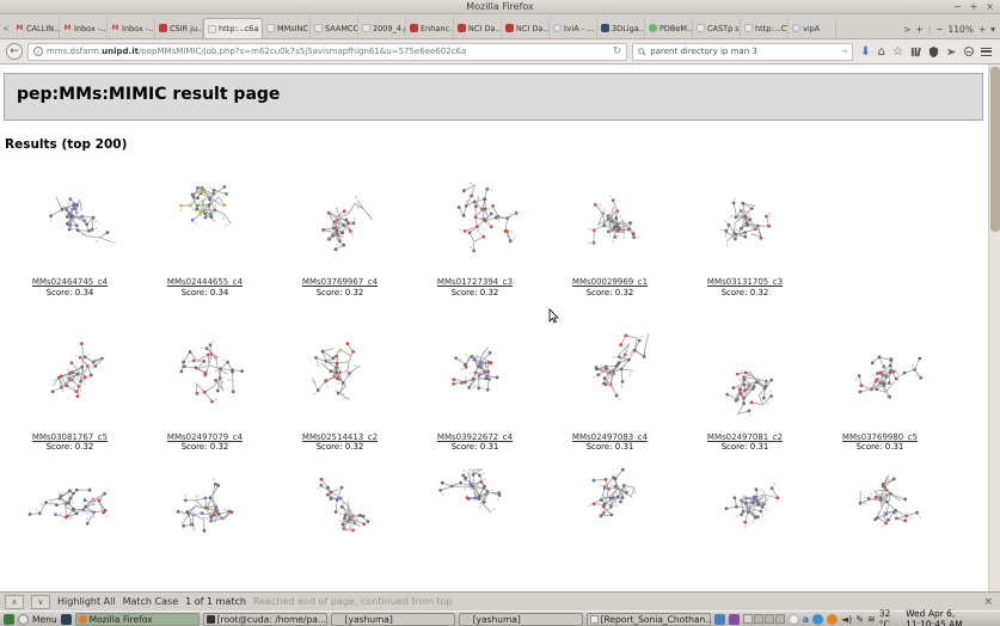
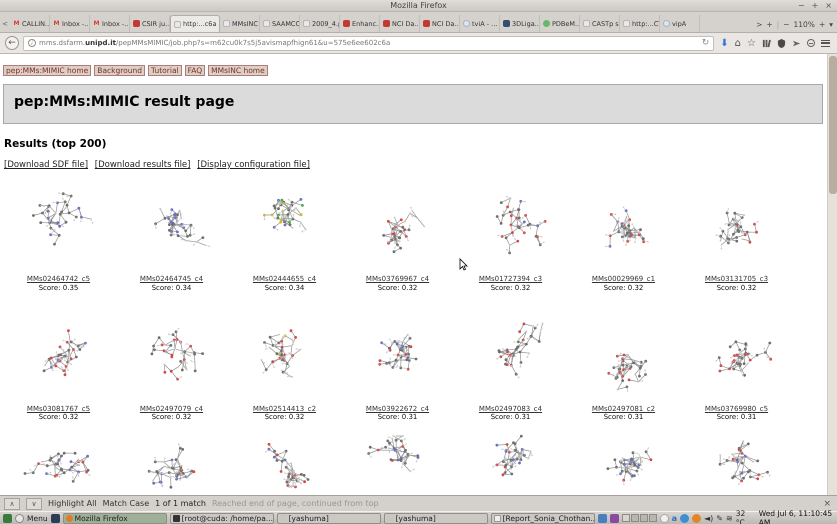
  Mozilla Firefox
  −
  +
  ×
  <
  CALLIN..
  Inbox -..
  Inbox -..
  CSIR ju..
  http:...c6a
  2009_4.
  Enhanc.
  NCI Da..
  NCI Da..
  tviA - ...
  3DLiga..
  PDBeM..
  vipA
  >
  +
  −
  110%
  +
  ▾
  ←
  mms.dsfarm.unipd.it/pepMMsMIMIC/job.php?s=m62cu0k7s5j5avismapfhign61&u=575e6ee602c6a
  ↻
- parent directory ip man 3
- →
  ⬇
  ⌂
  ☆
+ pep:MMs:MIMIC home Background Tutorial FAQ MMsINC home
  pep:MMs:MIMIC result page
  Results (top 200)
+ [Download SDF file] [Download results file] [Display configuration file]
+ MMs02464742_c5
+ Score: 0.35
  MMs02464745_c4
  Score: 0.34
  MMs02444655_c4
  Score: 0.34
  MMs03769967_c4
  Score: 0.32
  MMs01727394_c3
  Score: 0.32
  MMs00029969_c1
  Score: 0.32
  MMs03131705_c3
  Score: 0.32
  MMs03081767_c5
  Score: 0.32
  MMs02497079_c4
  Score: 0.32
  MMs02514413_c2
  Score: 0.32
  MMs03922672_c4
  Score: 0.31
  MMs02497083_c4
  Score: 0.31
  MMs02497081_c2
  Score: 0.31
  MMs03769980_c5
  Score: 0.31
  ∧
  ∨
  Highlight All
  Match Case
  1 of 1 match
  Reached end of page, continued from top
  ×
  Menu
  Mozilla Firefox
  [root@cuda: /home/pa...
  [yashuma]
  [yashuma]
  [Report_Sonia_Chothan.
  a
  ◄)
  ✎
  ≋
  32 °C
- Wed Apr 6, 11:10:45 AM
+ Wed Jul 6, 11:10:45 AM
